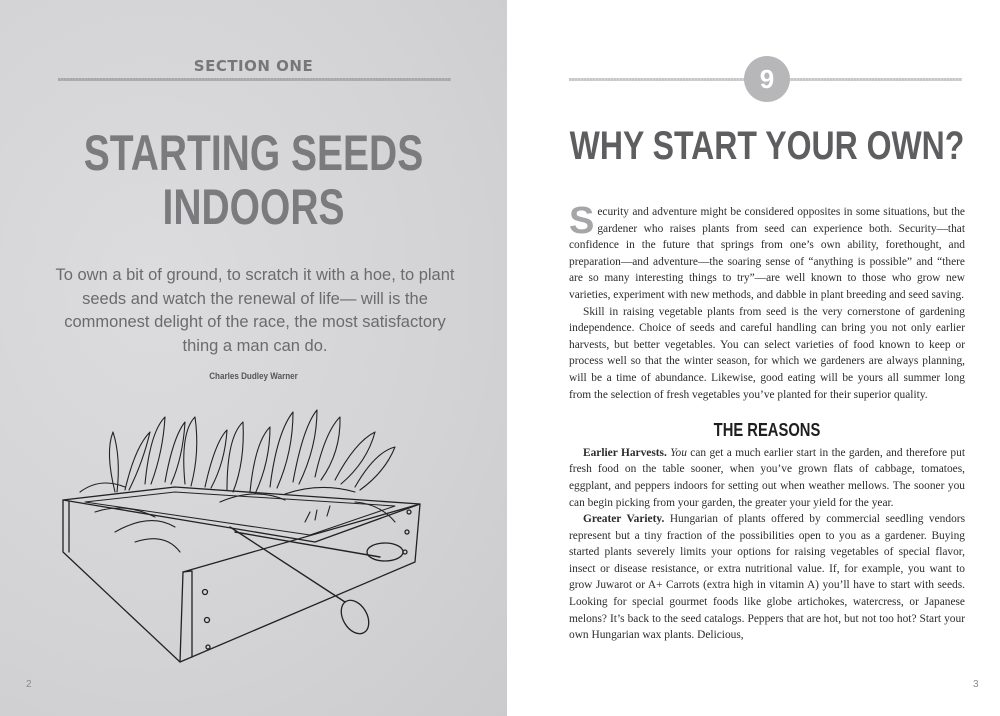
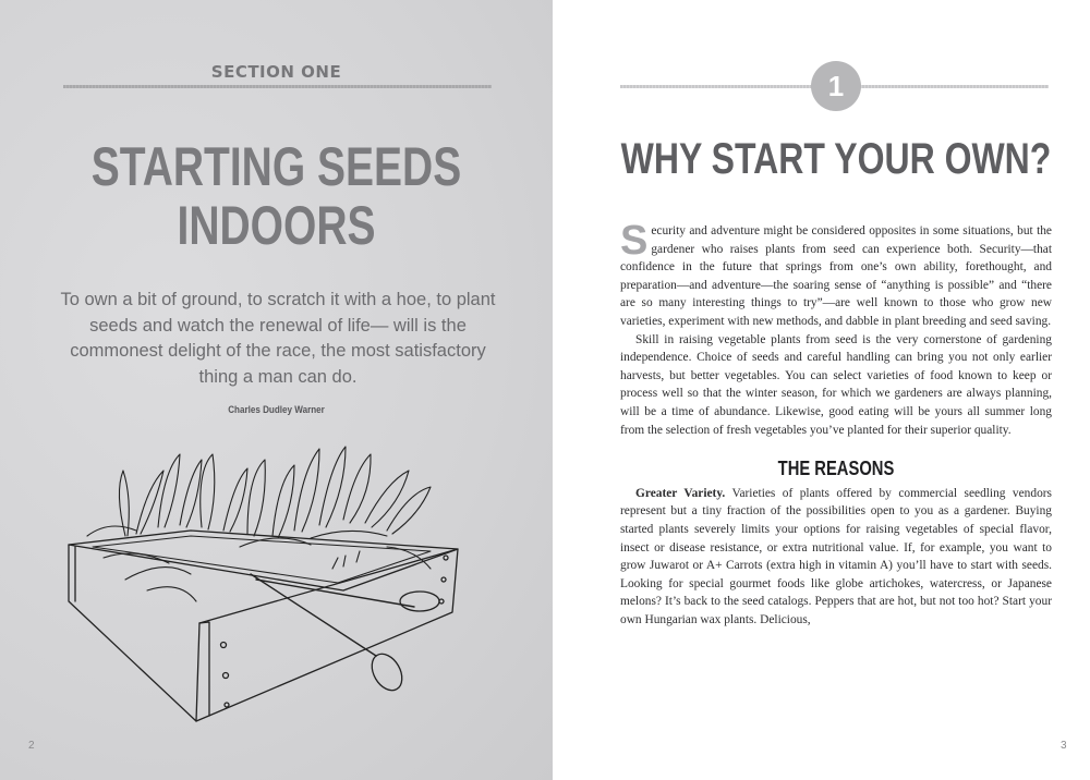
  SECTION ONE
  STARTING SEEDS
  INDOORS
  To own a bit of ground, to scratch it with a hoe, to plant seeds and watch the renewal of life— will is the commonest delight of the race, the most satisfactory thing a man can do.
  Charles Dudley Warner
  2
- 9
+ 1
  WHY START YOUR OWN?
  S
  ecurity and adventure might be considered opposites in some situations, but the gardener who raises plants from seed can experience both. Security—that confidence in the future that springs from one’s own ability, forethought, and preparation—and adventure—the soaring sense of “anything is possible” and “there are so many interesting things to try”—are well known to those who grow new varieties, experiment with new methods, and dabble in plant breeding and seed saving.
  Skill in raising vegetable plants from seed is the very cornerstone of gardening independence. Choice of seeds and careful handling can bring you not only earlier harvests, but better vegetables. You can select varieties of food known to keep or process well so that the winter season, for which we gardeners are always planning, will be a time of abundance. Likewise, good eating will be yours all summer long from the selection of fresh vegetables you’ve planted for their superior quality.
  THE REASONS
- Earlier Harvests. You can get a much earlier start in the garden, and therefore put fresh food on the table sooner, when you’ve grown flats of cabbage, tomatoes, eggplant, and peppers indoors for setting out when weather mellows. The sooner you can begin picking from your garden, the greater your yield for the year.
- Greater Variety. Hungarian of plants offered by commercial seedling vendors represent but a tiny fraction of the possibilities open to you as a gardener. Buying started plants severely limits your options for raising vegetables of special flavor, insect or disease resistance, or extra nutritional value. If, for example, you want to grow Juwarot or A+ Carrots (extra high in vitamin A) you’ll have to start with seeds. Looking for special gourmet foods like globe artichokes, watercress, or Japanese melons? It’s back to the seed catalogs. Peppers that are hot, but not too hot? Start your own Hungarian wax plants. Delicious,
+ Greater Variety. Varieties of plants offered by commercial seedling vendors represent but a tiny fraction of the possibilities open to you as a gardener. Buying started plants severely limits your options for raising vegetables of special flavor, insect or disease resistance, or extra nutritional value. If, for example, you want to grow Juwarot or A+ Carrots (extra high in vitamin A) you’ll have to start with seeds. Looking for special gourmet foods like globe artichokes, watercress, or Japanese melons? It’s back to the seed catalogs. Peppers that are hot, but not too hot? Start your own Hungarian wax plants. Delicious,
  3
